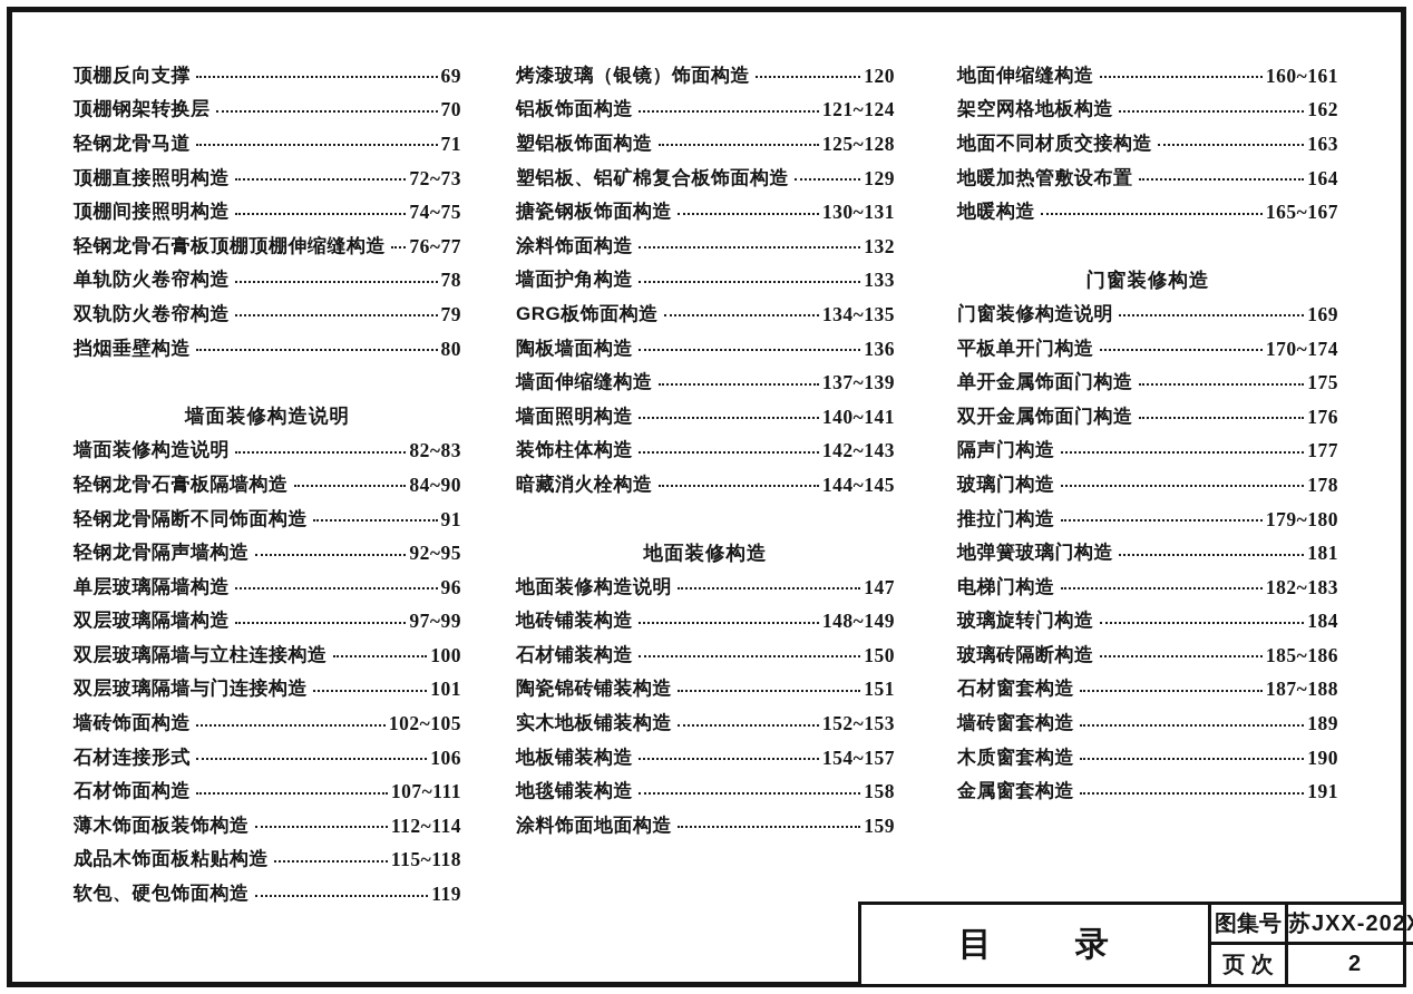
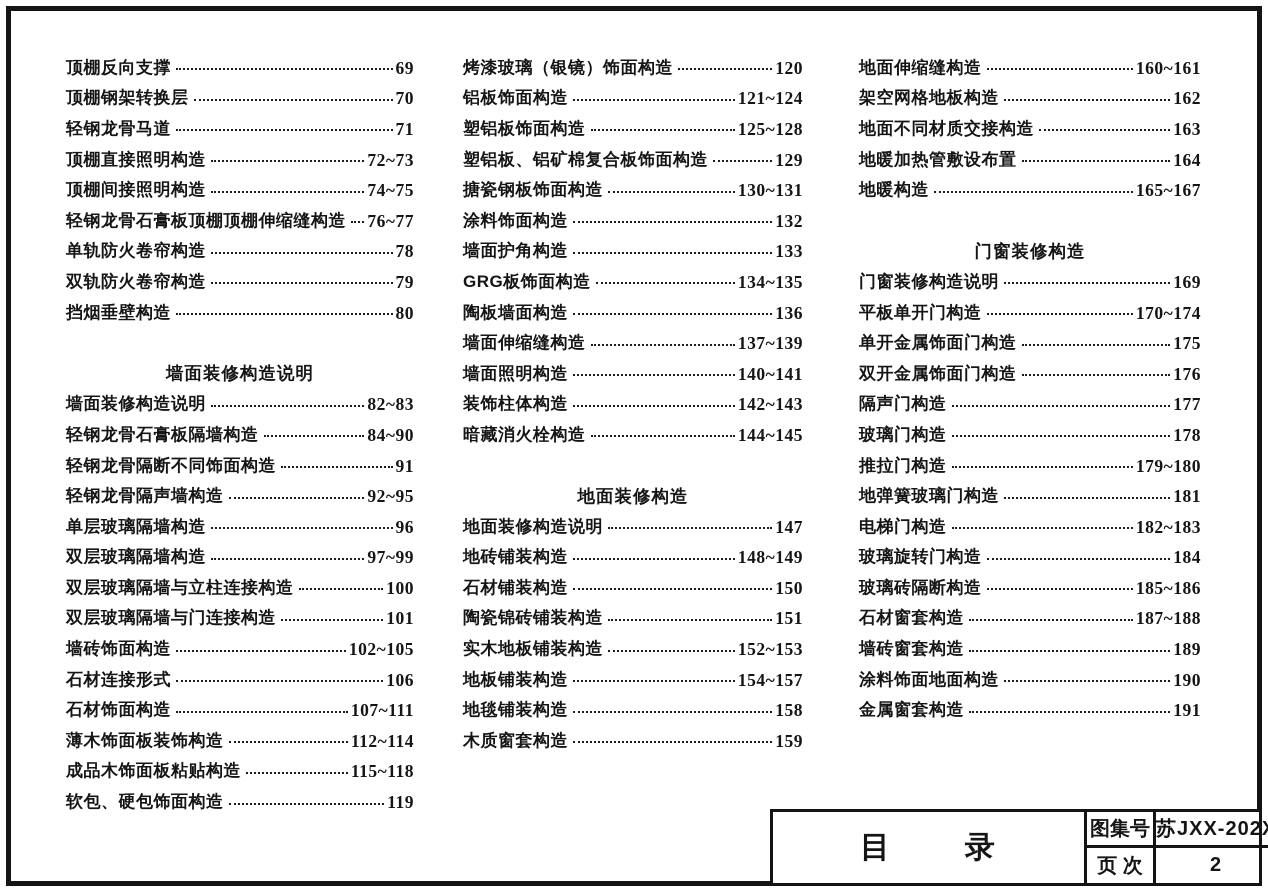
  顶棚反向支撑
  69
  顶棚钢架转换层
  70
  轻钢龙骨马道
  71
  顶棚直接照明构造
  72~73
  顶棚间接照明构造
  74~75
  轻钢龙骨石膏板顶棚顶棚伸缩缝构造
  76~77
  单轨防火卷帘构造
  78
  双轨防火卷帘构造
  79
  挡烟垂壁构造
  80
  墙面装修构造说明
  墙面装修构造说明
  82~83
  轻钢龙骨石膏板隔墙构造
  84~90
  轻钢龙骨隔断不同饰面构造
  91
  轻钢龙骨隔声墙构造
  92~95
  单层玻璃隔墙构造
  96
  双层玻璃隔墙构造
  97~99
  双层玻璃隔墙与立柱连接构造
  100
  双层玻璃隔墙与门连接构造
  101
  墙砖饰面构造
  102~105
  石材连接形式
  106
  石材饰面构造
  107~111
  薄木饰面板装饰构造
  112~114
  成品木饰面板粘贴构造
  115~118
  软包、硬包饰面构造
  119
  烤漆玻璃（银镜）饰面构造
  120
  铝板饰面构造
  121~124
  塑铝板饰面构造
  125~128
  塑铝板、铝矿棉复合板饰面构造
  129
  搪瓷钢板饰面构造
  130~131
  涂料饰面构造
  132
  墙面护角构造
  133
  GRG板饰面构造
  134~135
  陶板墙面构造
  136
  墙面伸缩缝构造
  137~139
  墙面照明构造
  140~141
  装饰柱体构造
  142~143
  暗藏消火栓构造
  144~145
  地面装修构造
  地面装修构造说明
  147
  地砖铺装构造
  148~149
  石材铺装构造
  150
  陶瓷锦砖铺装构造
  151
  实木地板铺装构造
  152~153
  地板铺装构造
  154~157
  地毯铺装构造
  158
- 涂料饰面地面构造
+ 木质窗套构造
  159
  地面伸缩缝构造
  160~161
  架空网格地板构造
  162
  地面不同材质交接构造
  163
  地暖加热管敷设布置
  164
  地暖构造
  165~167
  门窗装修构造
  门窗装修构造说明
  169
  平板单开门构造
  170~174
  单开金属饰面门构造
  175
  双开金属饰面门构造
  176
  隔声门构造
  177
  玻璃门构造
  178
  推拉门构造
  179~180
  地弹簧玻璃门构造
  181
  电梯门构造
  182~183
  玻璃旋转门构造
  184
  玻璃砖隔断构造
  185~186
  石材窗套构造
  187~188
  墙砖窗套构造
  189
- 木质窗套构造
+ 涂料饰面地面构造
  190
  金属窗套构造
  191
  目 录
  图集号
  苏JXX-202
  页 次
  2
